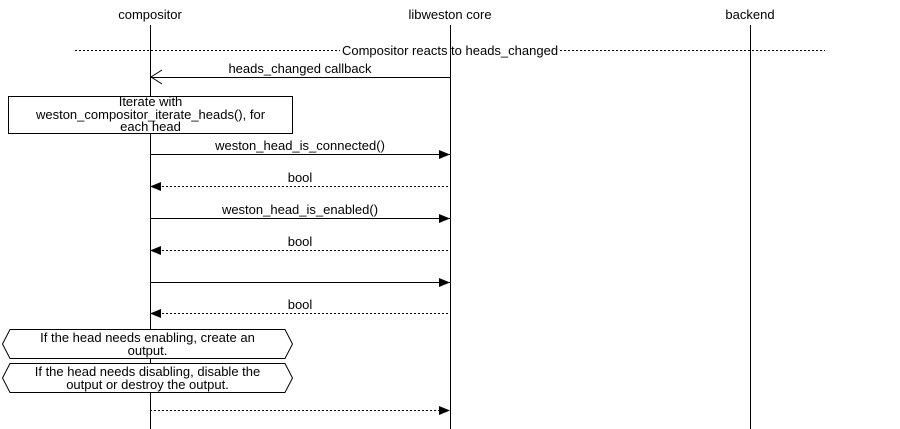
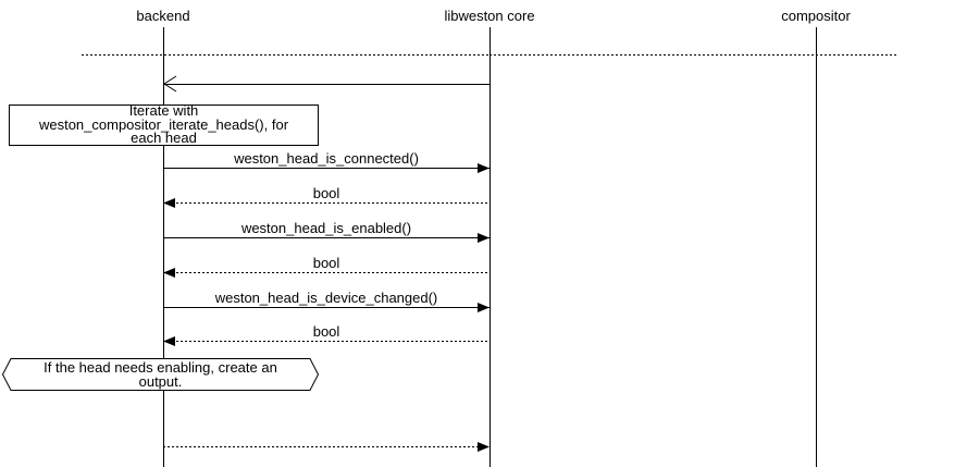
- compositor
+ backend
  libweston core
- backend
+ compositor
- Compositor reacts to heads_changed
- heads_changed callback
  Iterate with
  weston_compositor_iterate_heads(), for
  each head
  weston_head_is_connected()
  bool
  weston_head_is_enabled()
  bool
+ weston_head_is_device_changed()
  bool
  If the head needs enabling, create an
  output.
- If the head needs disabling, disable the
- output or destroy the output.
